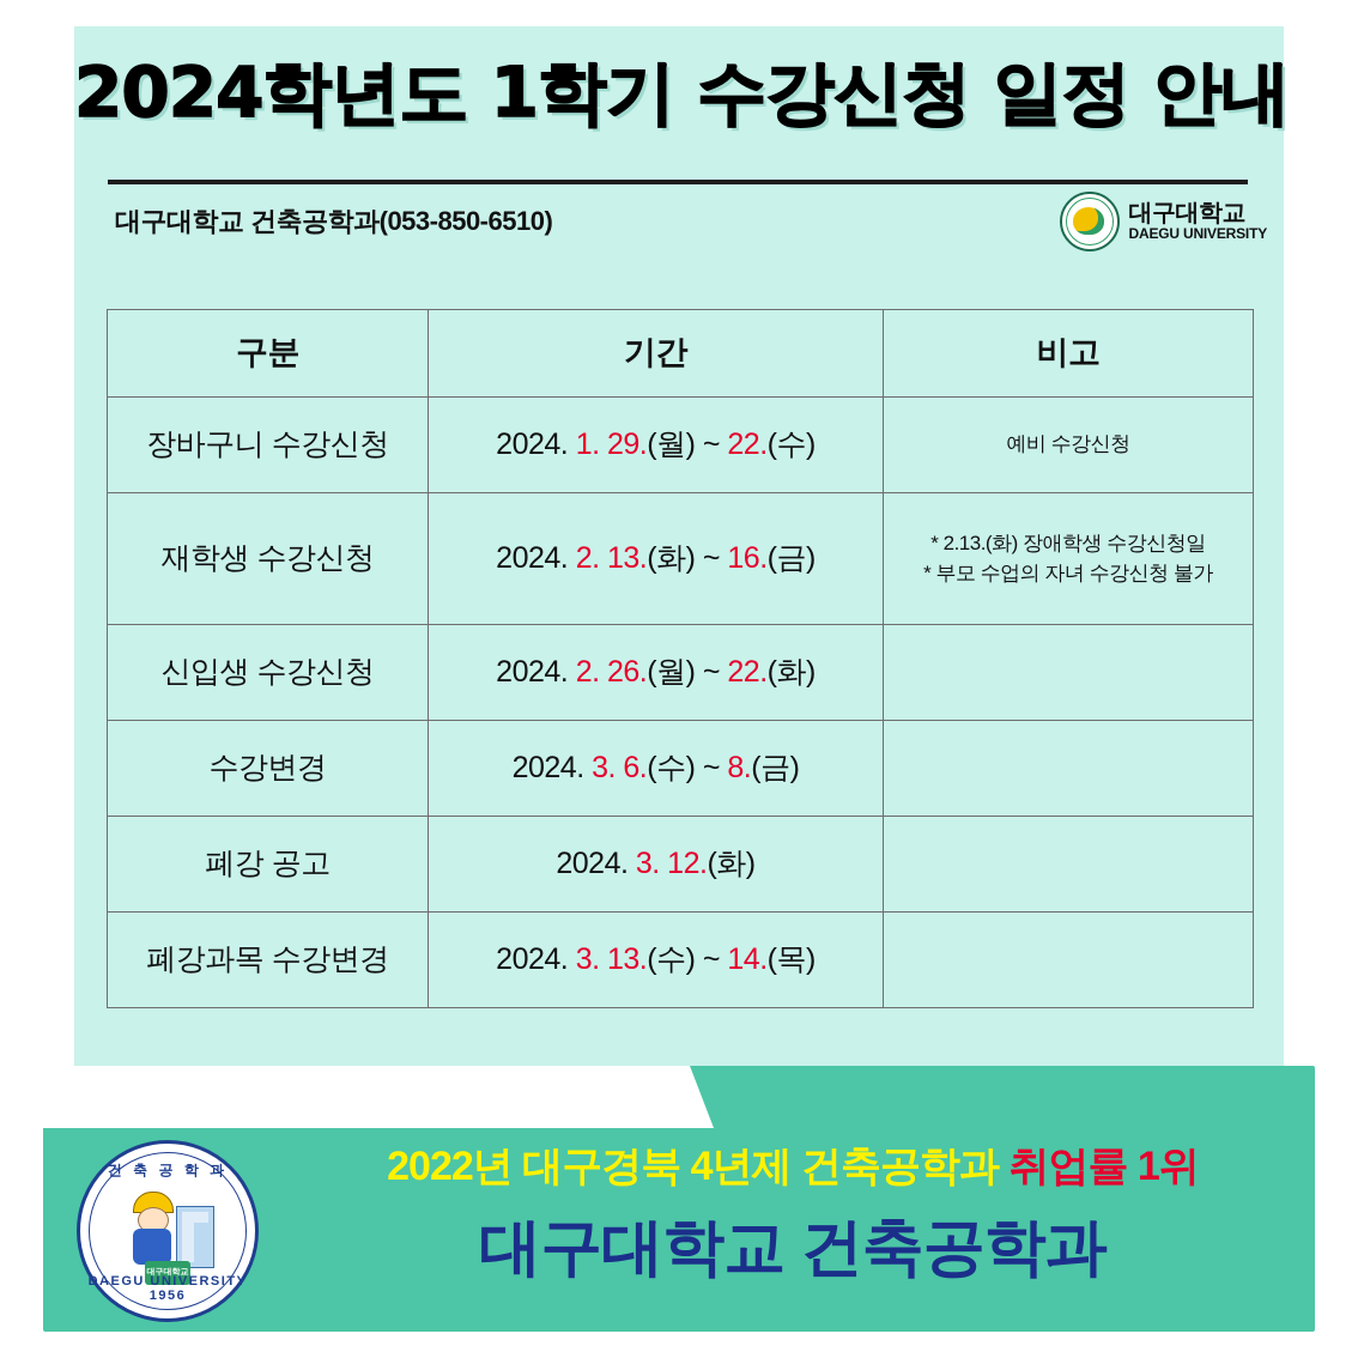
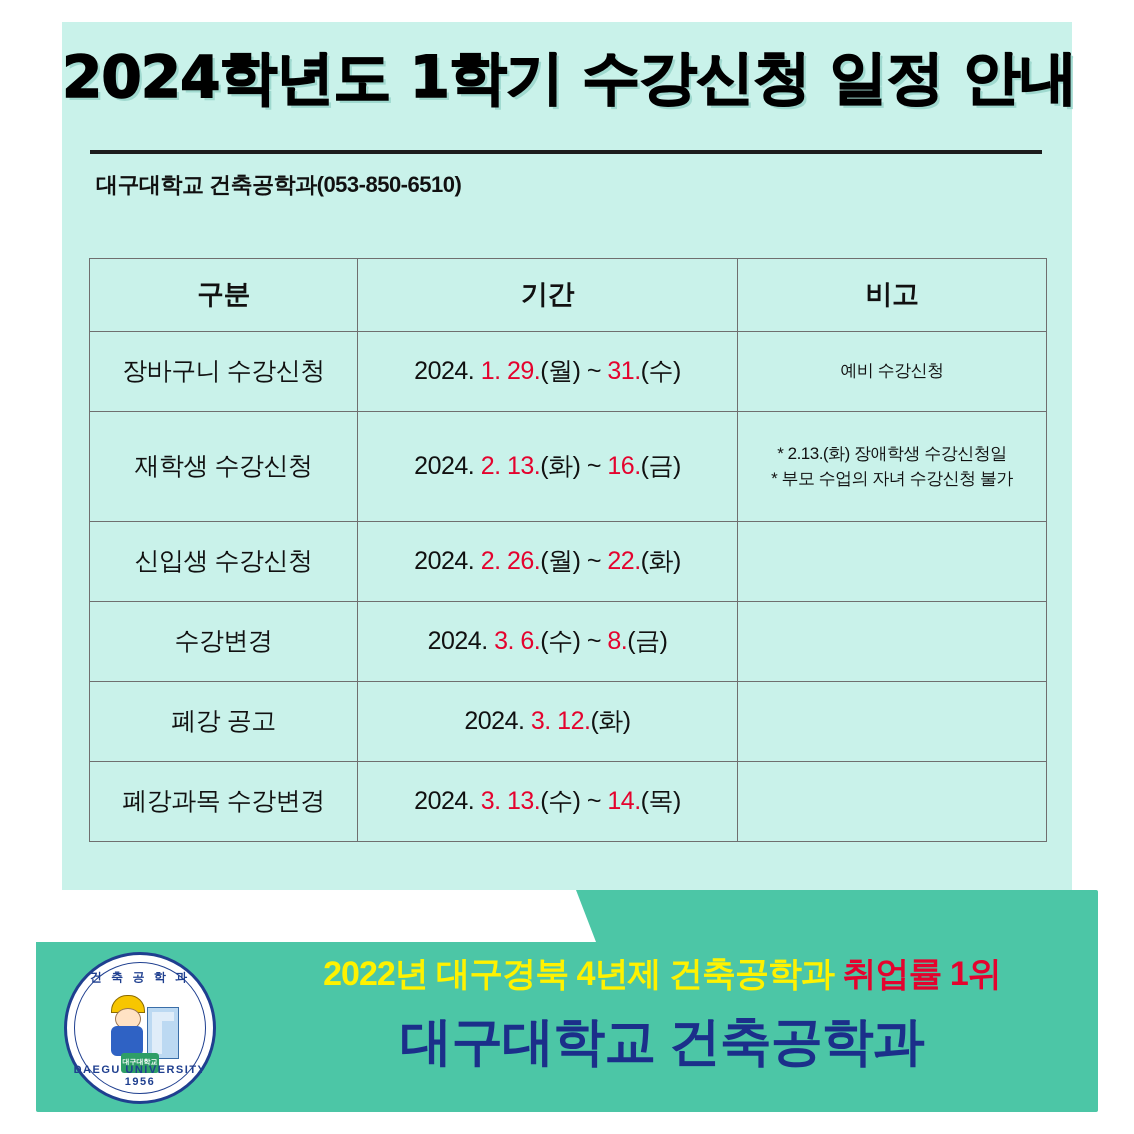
  2024학년도 1학기 수강신청 일정 안내
  대구대학교 건축공학과(053-850-6510)
- 대구대학교
- DAEGU UNIVERSITY
  구분	기간	비고
- 장바구니 수강신청	2024. 1. 29.(월) ~ 22.(수)	예비 수강신청
+ 장바구니 수강신청	2024. 1. 29.(월) ~ 31.(수)	예비 수강신청
  재학생 수강신청	2024. 2. 13.(화) ~ 16.(금)	* 2.13.(화) 장애학생 수강신청일* 부모 수업의 자녀 수강신청 불가
  신입생 수강신청	2024. 2. 26.(월) ~ 22.(화)
  수강변경	2024. 3. 6.(수) ~ 8.(금)
  폐강 공고	2024. 3. 12.(화)
  폐강과목 수강변경	2024. 3. 13.(수) ~ 14.(목)
  건 축 공 학 과
  DAEGU UNIVERSITY 1956
  2022년 대구경북 4년제 건축공학과 취업률 1위
  대구대학교 건축공학과
